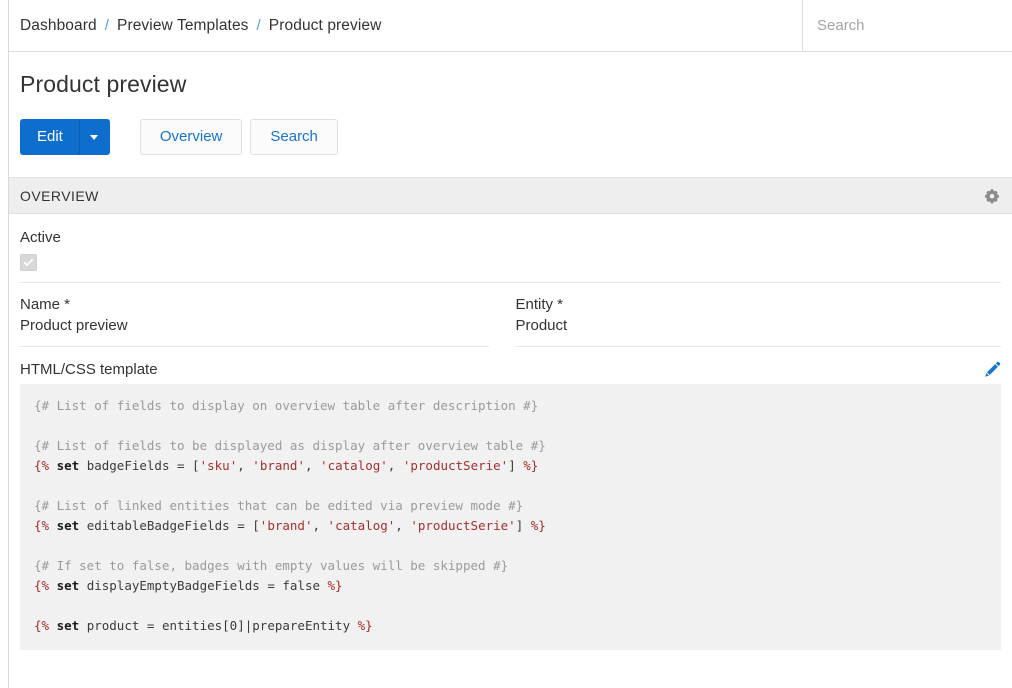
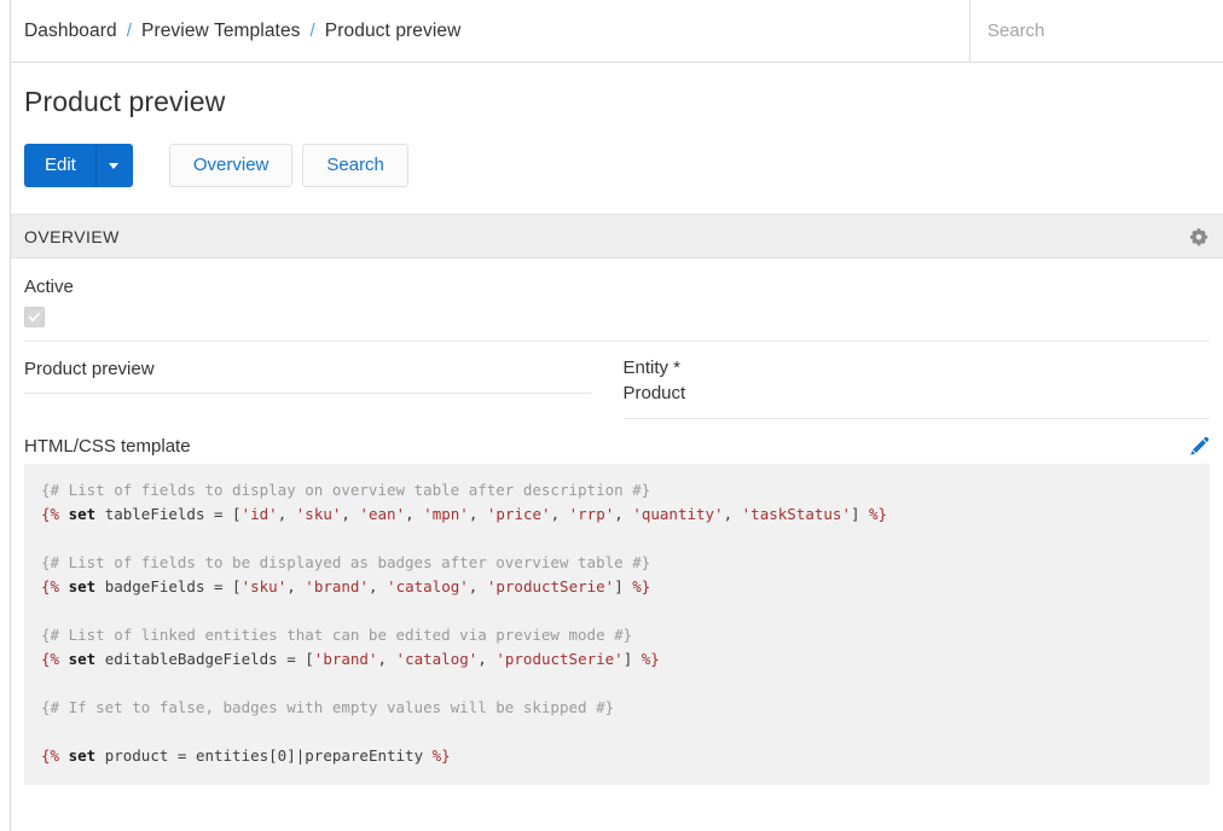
  Dashboard
  /
  Preview Templates
  /
  Product preview
  Search
  Product preview
  Edit
  Overview
  Search
  OVERVIEW
  Active
- Name *
  Product preview
  Entity *
  Product
  HTML/CSS template
  {# List of fields to display on overview table after description #}
+ {% set tableFields = ['id', 'sku', 'ean', 'mpn', 'price', 'rrp', 'quantity', 'taskStatus'] %}
- {# List of fields to be displayed as display after overview table #}
+ {# List of fields to be displayed as badges after overview table #}
  {% set badgeFields = ['sku', 'brand', 'catalog', 'productSerie'] %}
  {# List of linked entities that can be edited via preview mode #}
  {% set editableBadgeFields = ['brand', 'catalog', 'productSerie'] %}
  {# If set to false, badges with empty values will be skipped #}
- {% set displayEmptyBadgeFields = false %}
  {% set product = entities[0]|prepareEntity %}
